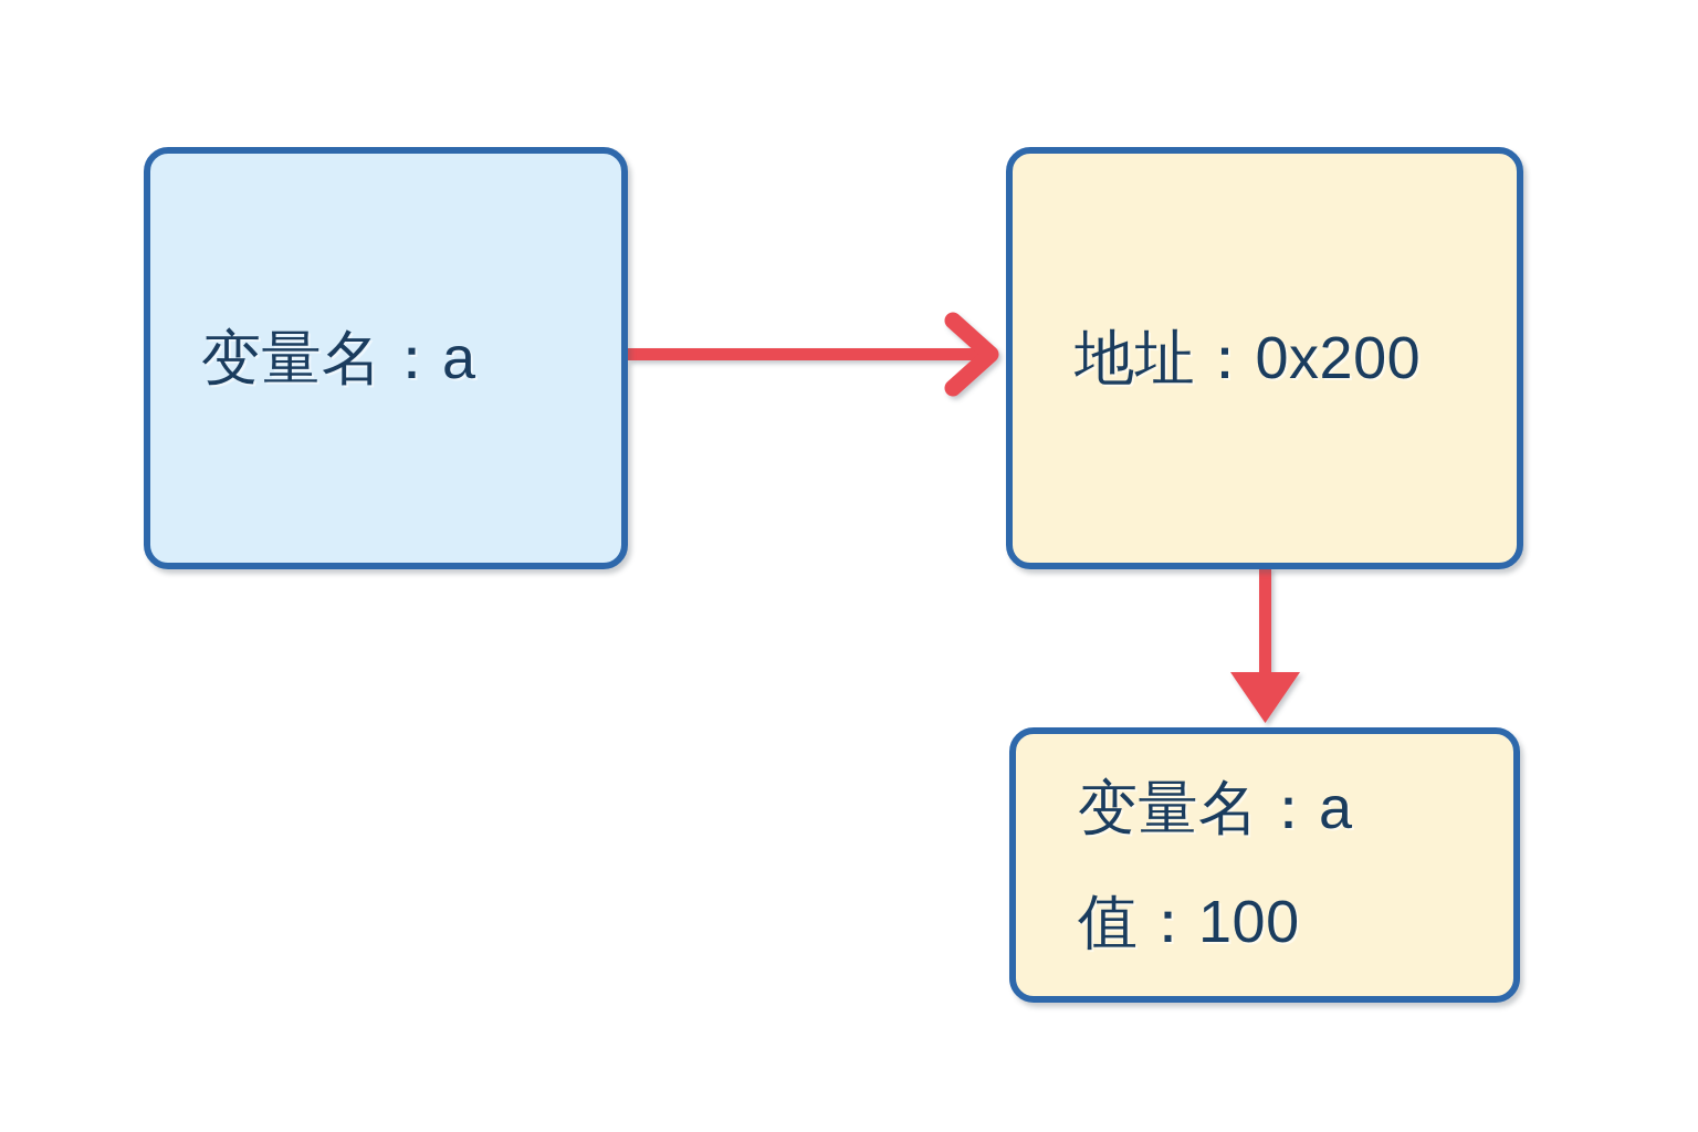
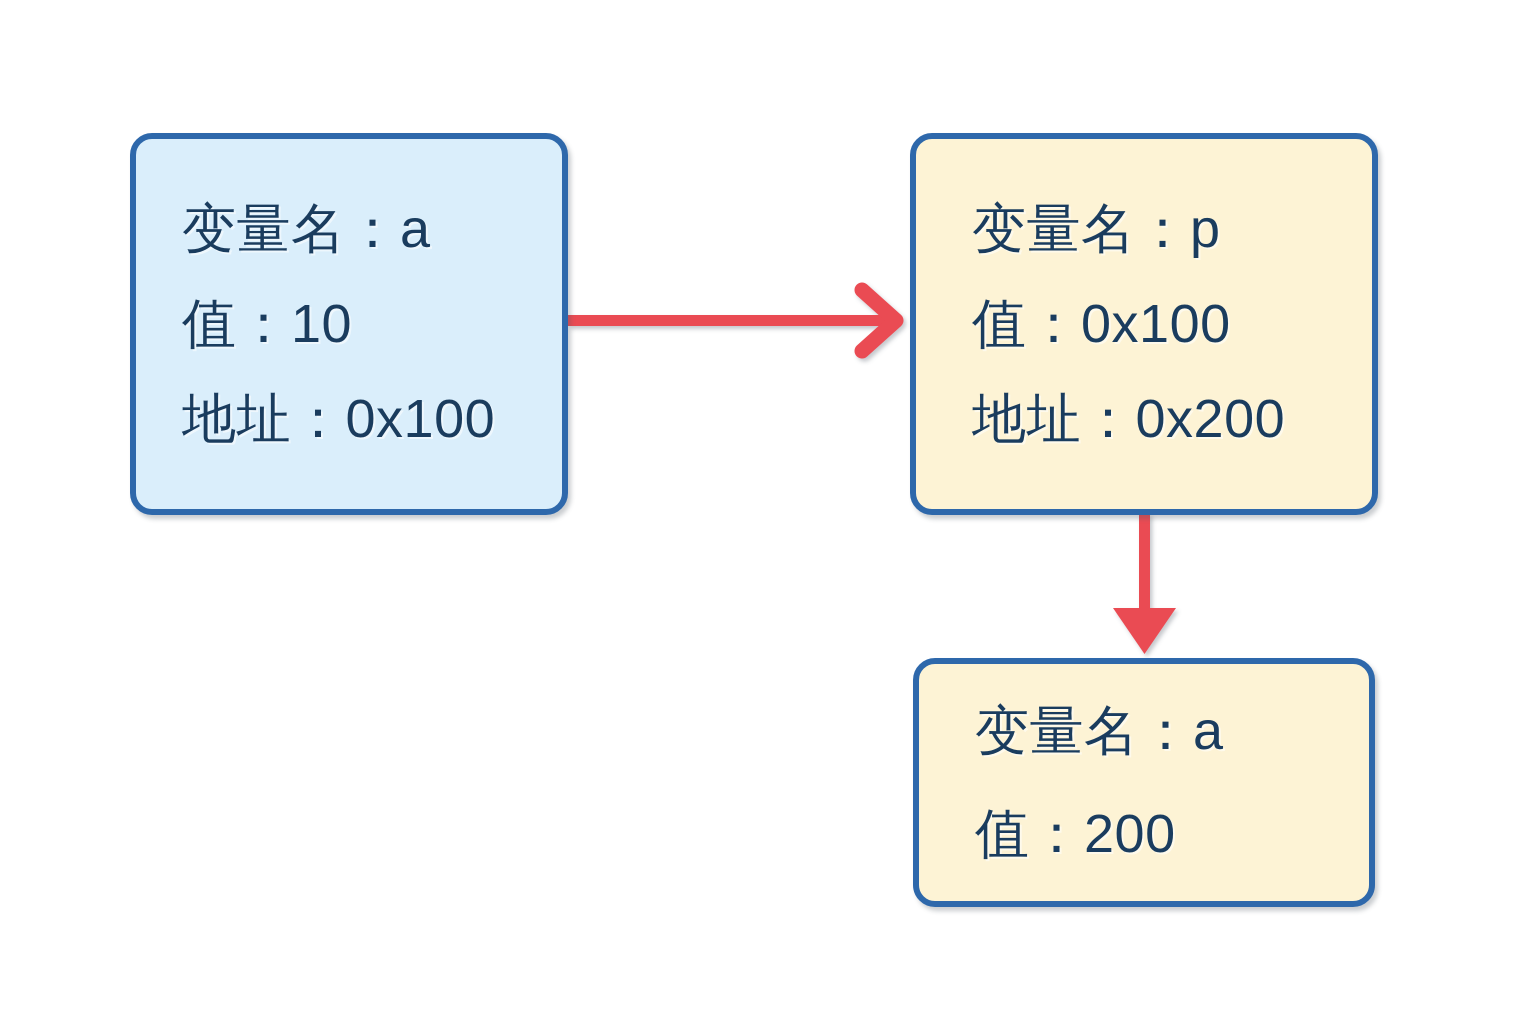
  变量名：a
+ 值：10
+ 地址：0x100
+ 变量名：p
+ 值：0x100
  地址：0x200
  变量名：a
- 值：100
+ 值：200
